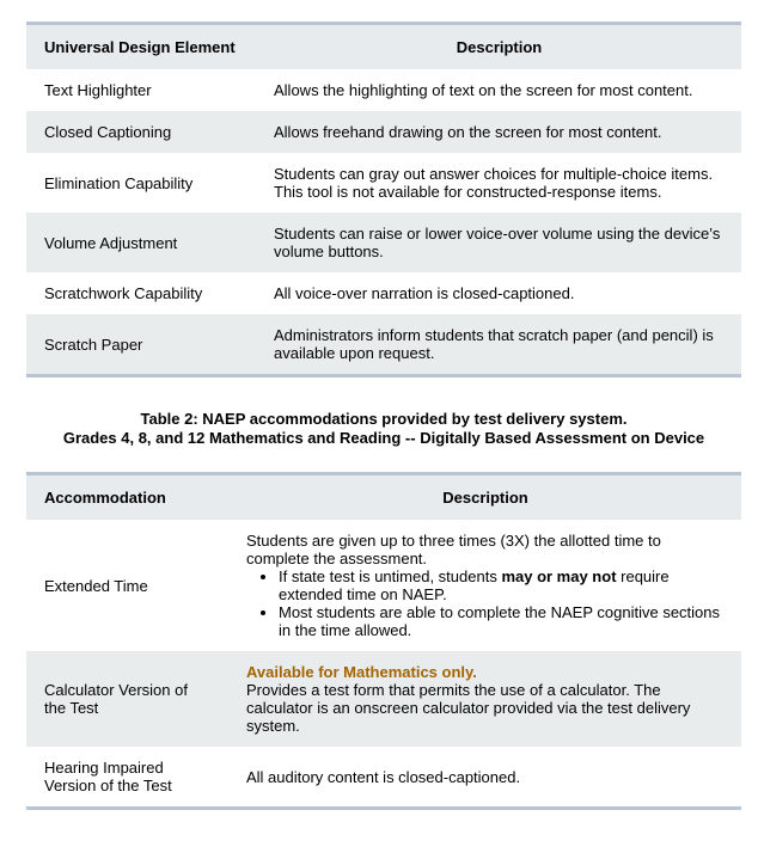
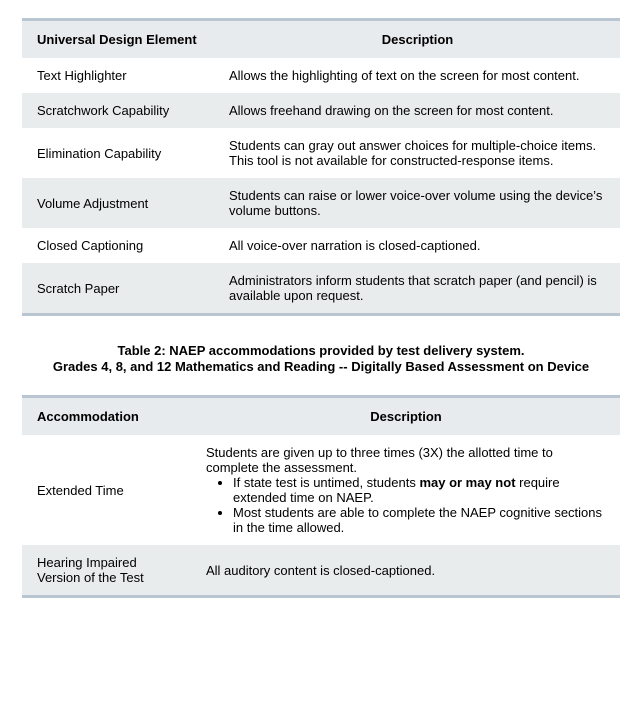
  Universal Design Element	Description
  Text Highlighter	Allows the highlighting of text on the screen for most content.
- Closed Captioning	Allows freehand drawing on the screen for most content.
+ Scratchwork Capability	Allows freehand drawing on the screen for most content.
  Elimination Capability	Students can gray out answer choices for multiple-choice items. This tool is not available for constructed-response items.
  Volume Adjustment	Students can raise or lower voice-over volume using the device’s volume buttons.
- Scratchwork Capability	All voice-over narration is closed-captioned.
+ Closed Captioning	All voice-over narration is closed-captioned.
  Scratch Paper	Administrators inform students that scratch paper (and pencil) is available upon request.
  Table 2: NAEP accommodations provided by test delivery system.
  Grades 4, 8, and 12 Mathematics and Reading -- Digitally Based Assessment on Device
  Accommodation	Description
  Extended Time	Students are given up to three times (3X) the allotted time to complete the assessment. If state test is untimed, students may or may not require extended time on NAEP. Most students are able to complete the NAEP cognitive sections in the time allowed.
- Calculator Version of the Test	Available for Mathematics only. Provides a test form that permits the use of a calculator. The calculator is an onscreen calculator provided via the test delivery system.
  Hearing Impaired Version of the Test	All auditory content is closed-captioned.
